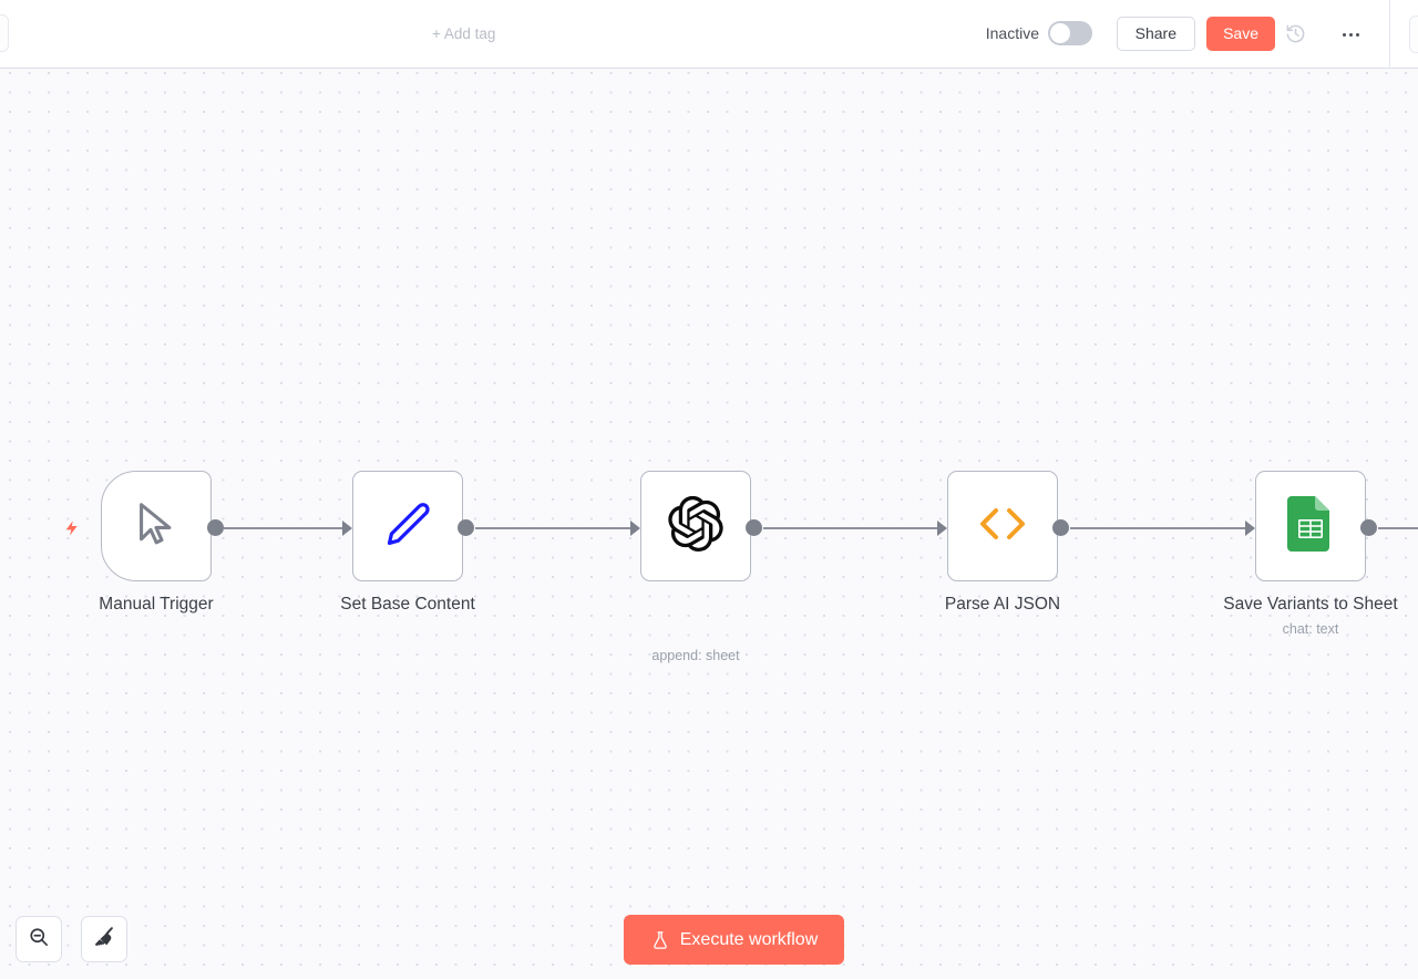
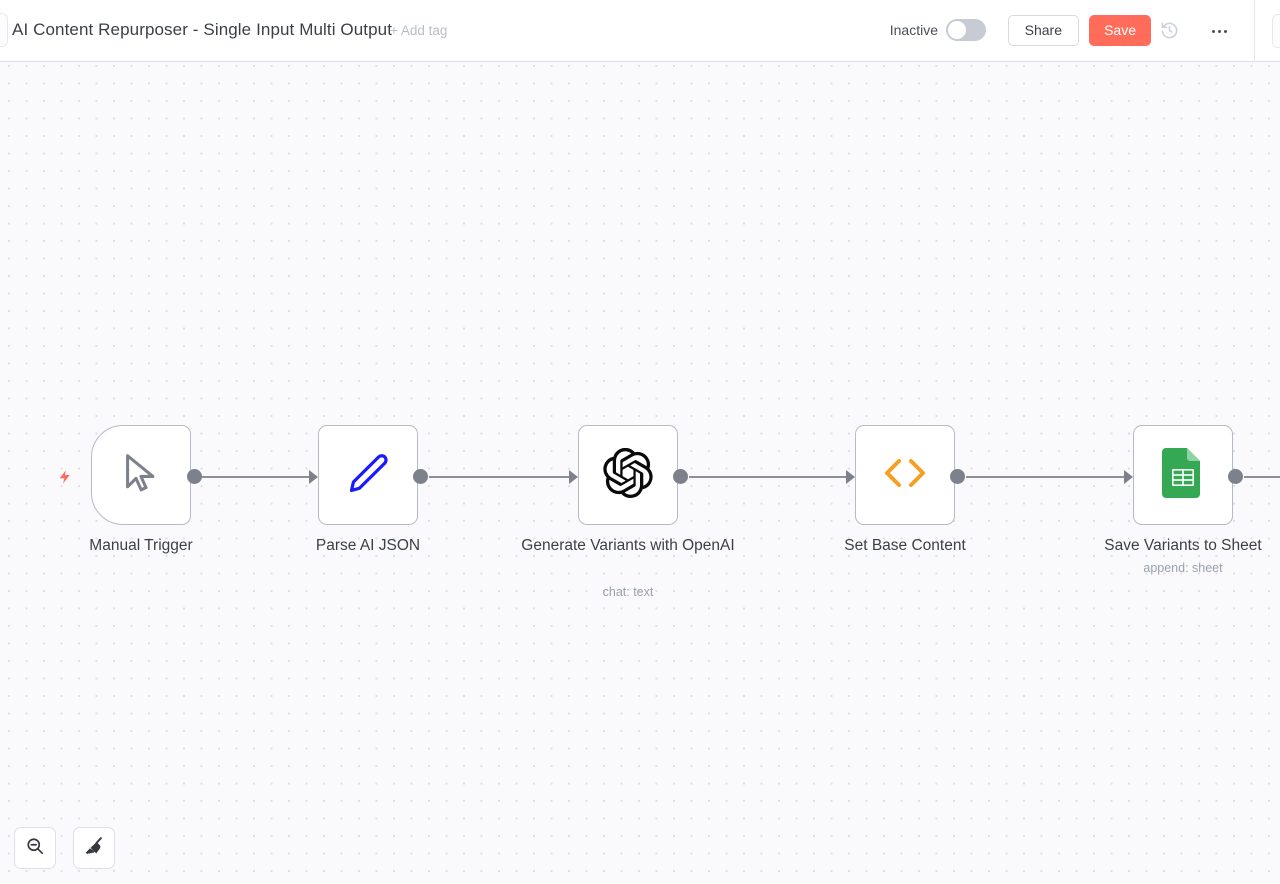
+ AI Content Repurposer - Single Input Multi Output
  + Add tag
  Inactive
  Share
  Save
  Manual Trigger
- Set Base Content
+ Parse AI JSON
+ Generate Variants with OpenAI
- append: sheet
+ chat: text
- Parse AI JSON
+ Set Base Content
  Save Variants to Sheet
- chat: text
+ append: sheet
- Execute workflow
